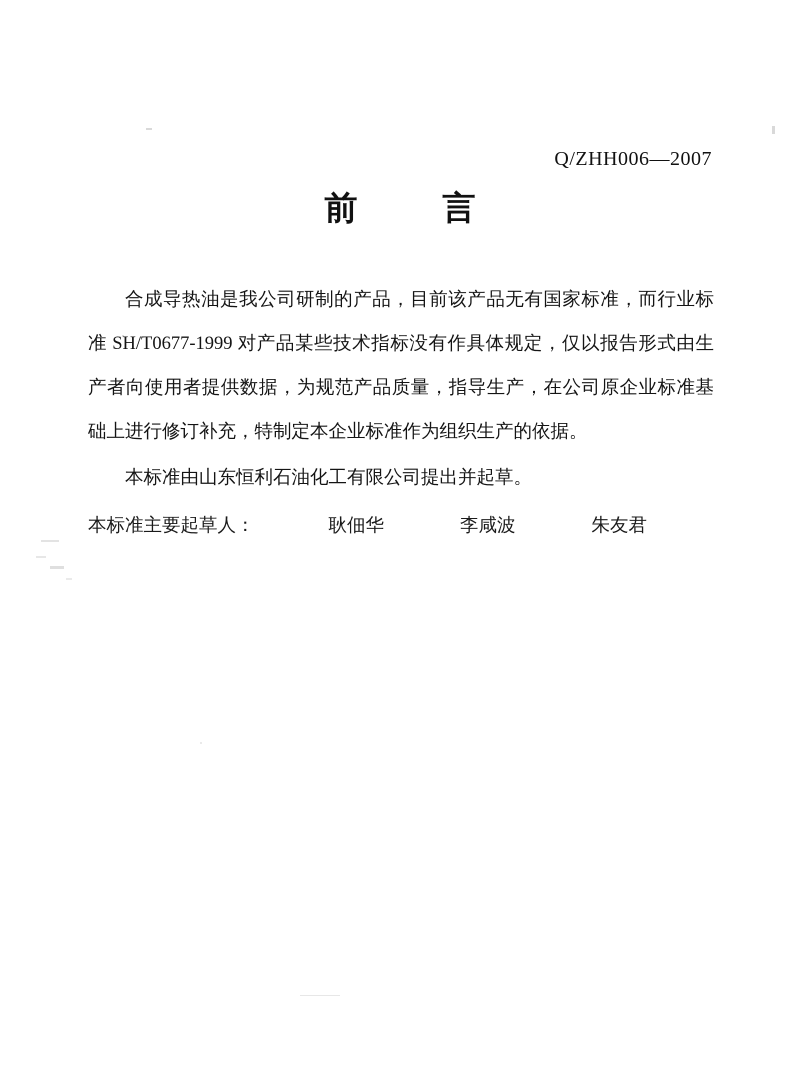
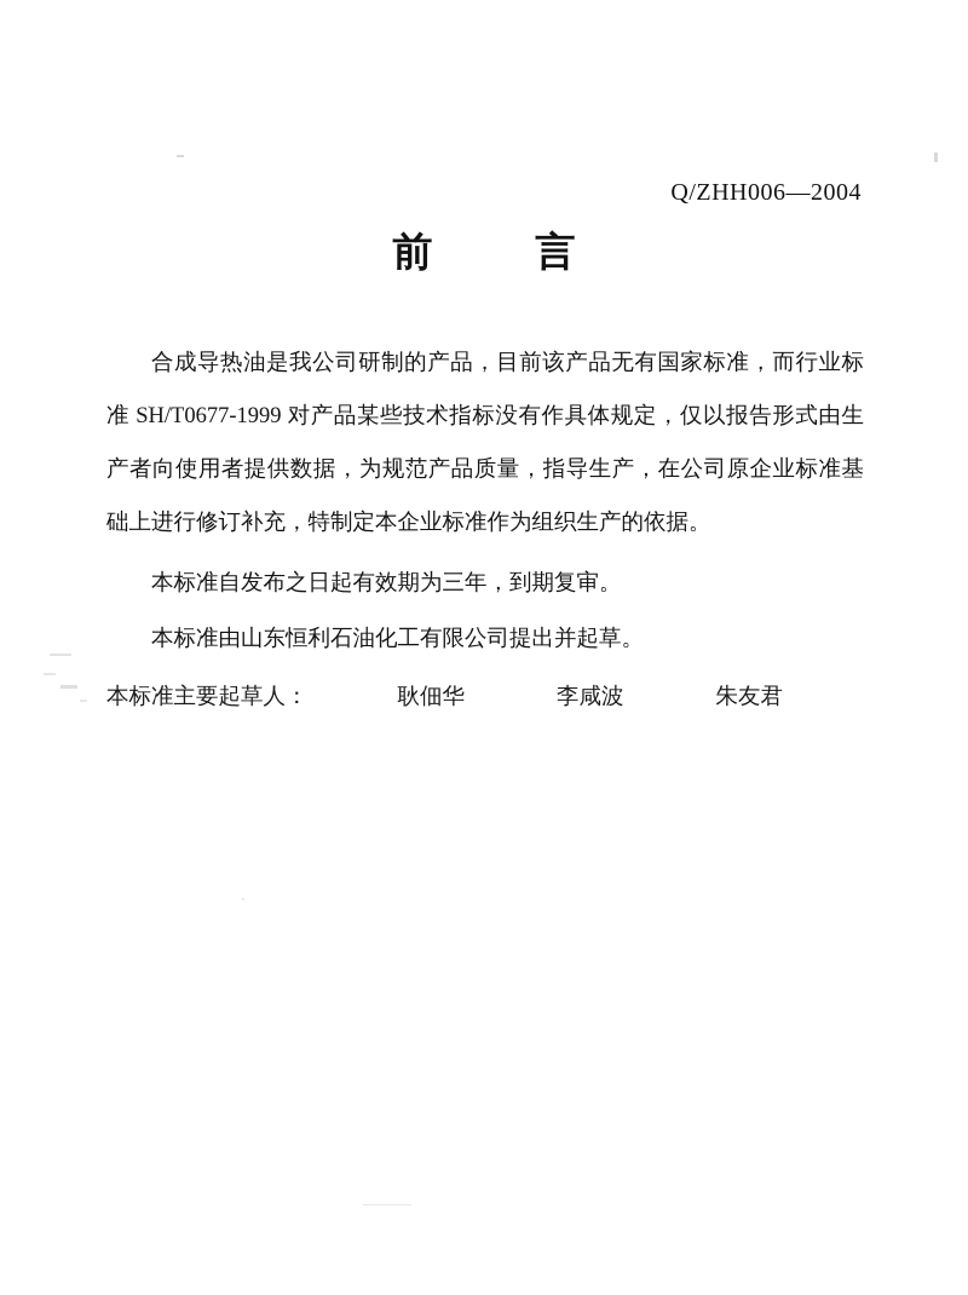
- Q/ZHH006—2007
+ Q/ZHH006—2004
  前 言
  合成导热油是我公司研制的产品，目前该产品无有国家标准，而行业标准 SH/T0677-1999 对产品某些技术指标没有作具体规定，仅以报告形式由生产者向使用者提供数据，为规范产品质量，指导生产，在公司原企业标准基础上进行修订补充，特制定本企业标准作为组织生产的依据。
+ 本标准自发布之日起有效期为三年，到期复审。
  本标准由山东恒利石油化工有限公司提出并起草。
  本标准主要起草人：
  耿佃华
  李咸波
  朱友君
